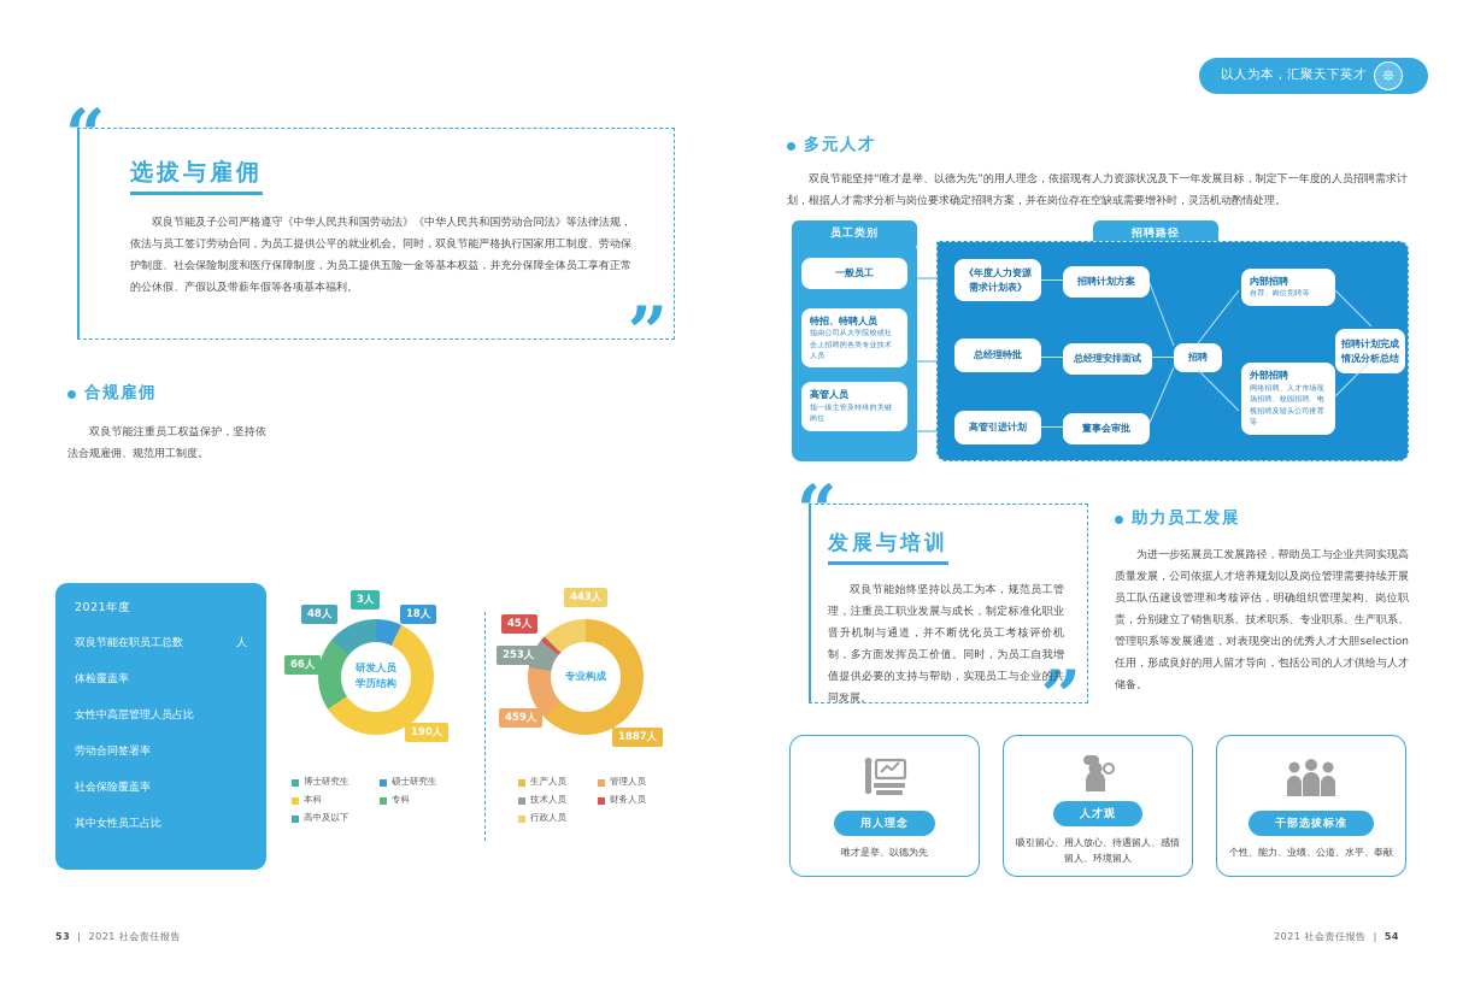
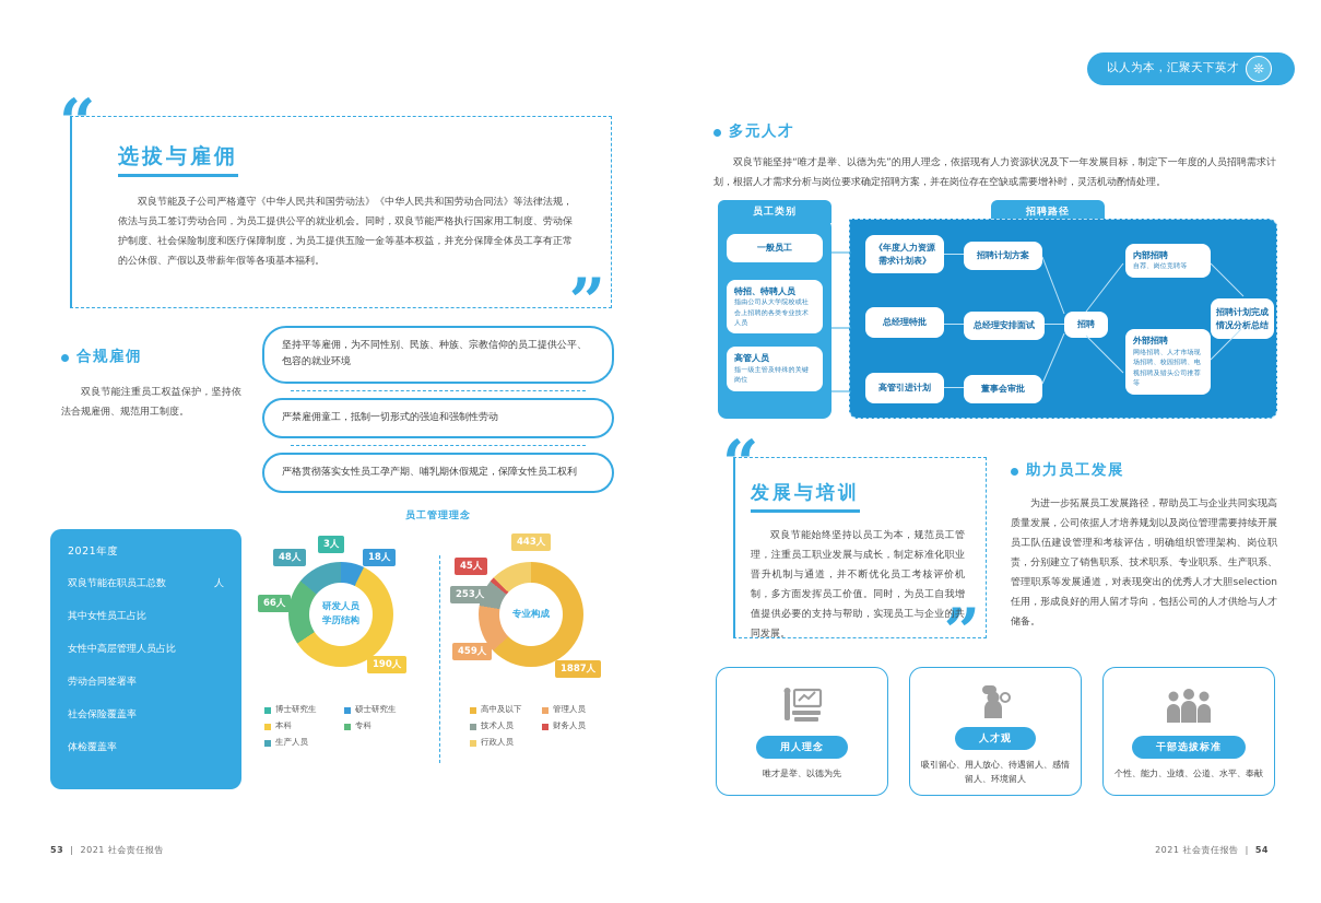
  “
  ”
  选拔与雇佣
  双良节能及子公司严格遵守《中华人民共和国劳动法》《中华人民共和国劳动合同法》等法律法规，依法与员工签订劳动合同，为员工提供公平的就业机会。同时，双良节能严格执行国家用工制度、劳动保护制度、社会保险制度和医疗保障制度，为员工提供五险一金等基本权益，并充分保障全体员工享有正常的公休假、产假以及带薪年假等各项基本福利。
  合规雇佣
  双良节能注重员工权益保护，坚持依法合规雇佣、规范用工制度。
+ 坚持平等雇佣，为不同性别、民族、种族、宗教信仰的员工提供公平、包容的就业环境
+ 严禁雇佣童工，抵制一切形式的强迫和强制性劳动
+ 严格贯彻落实女性员工孕产期、哺乳期休假规定，保障女性员工权利
+ 员工管理理念
  2021年度
  双良节能在职员工总数
  人
- 体检覆盖率
+ 其中女性员工占比
  女性中高层管理人员占比
  劳动合同签署率
  社会保险覆盖率
- 其中女性员工占比
+ 体检覆盖率
  研发人员
  学历结构
  48人
  3人
  18人
  66人
  190人
  博士研究生
  硕士研究生
  本科
  专科
- 高中及以下
+ 生产人员
  专业构成
  443人
  45人
  253人
  459人
  1887人
- 生产人员
+ 高中及以下
  管理人员
  技术人员
  财务人员
  行政人员
  53 | 2021 社会责任报告
  以人为本，汇聚天下英才
  ❊
  多元人才
  双良节能坚持“唯才是举、以德为先”的用人理念，依据现有人力资源状况及下一年发展目标，制定下一年度的人员招聘需求计划，根据人才需求分析与岗位要求确定招聘方案，并在岗位存在空缺或需要增补时，灵活机动酌情处理。
  员工类别
  招聘路径
  一般员工
  特招、特聘人员
  高管人员
  《年度人力资源
  需求计划表》
  总经理特批
  高管引进计划
  招聘计划方案
  总经理安排面试
  董事会审批
  招聘
  内部招聘
  外部招聘
  招聘计划完成
  情况分析总结
  “
  ”
  发展与培训
  双良节能始终坚持以员工为本，规范员工管理，注重员工职业发展与成长，制定标准化职业晋升机制与通道，并不断优化员工考核评价机制，多方面发挥员工价值。同时，为员工自我增值提供必要的支持与帮助，实现员工与企业的共同发展。
  助力员工发展
  为进一步拓展员工发展路径，帮助员工与企业共同实现高质量发展，公司依据人才培养规划以及岗位管理需要持续开展员工队伍建设管理和考核评估，明确组织管理架构、岗位职责，分别建立了销售职系、技术职系、专业职系、生产职系、管理职系等发展通道，对表现突出的优秀人才大胆selection任用，形成良好的用人留才导向，包括公司的人才供给与人才储备。
  用人理念
  唯才是举、以德为先
  人才观
  吸引留心、用人放心、待遇留人、感情留人、环境留人
  干部选拔标准
  个性、能力、业绩、公道、水平、奉献
  2021 社会责任报告 | 54
